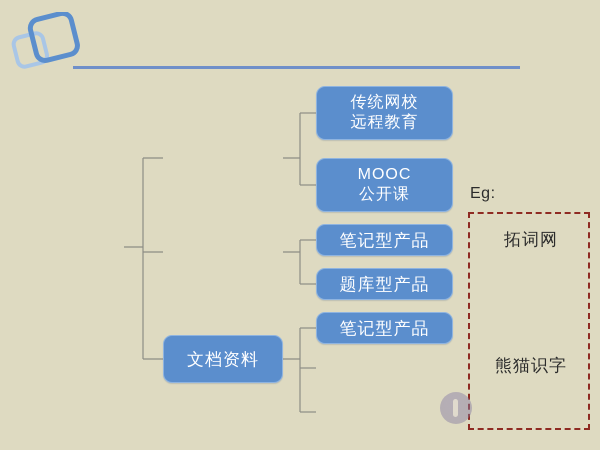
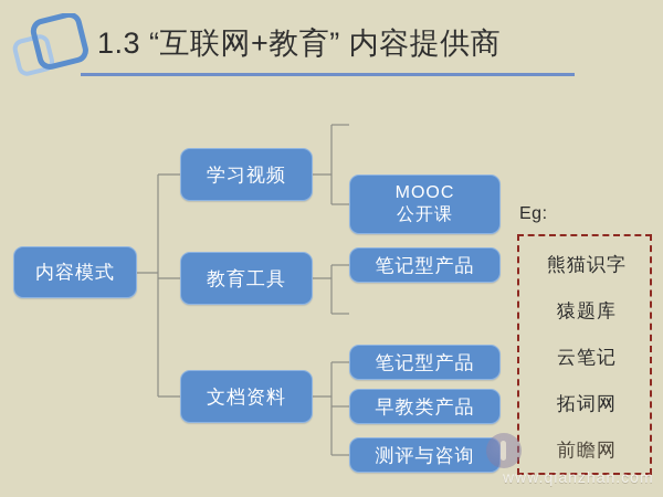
+ 1.3 “互联网+教育” 内容提供商
+ 内容模式
+ 学习视频
+ 教育工具
  文档资料
- 传统网校
- 远程教育
  MOOC
  公开课
  笔记型产品
- 题库型产品
  笔记型产品
+ 早教类产品
+ 测评与咨询
  Eg:
- 拓词网
+ 熊猫识字
+ 猿题库
+ 云笔记
- 熊猫识字
+ 拓词网
+ 前瞻网
+ www.qianzhan.com
